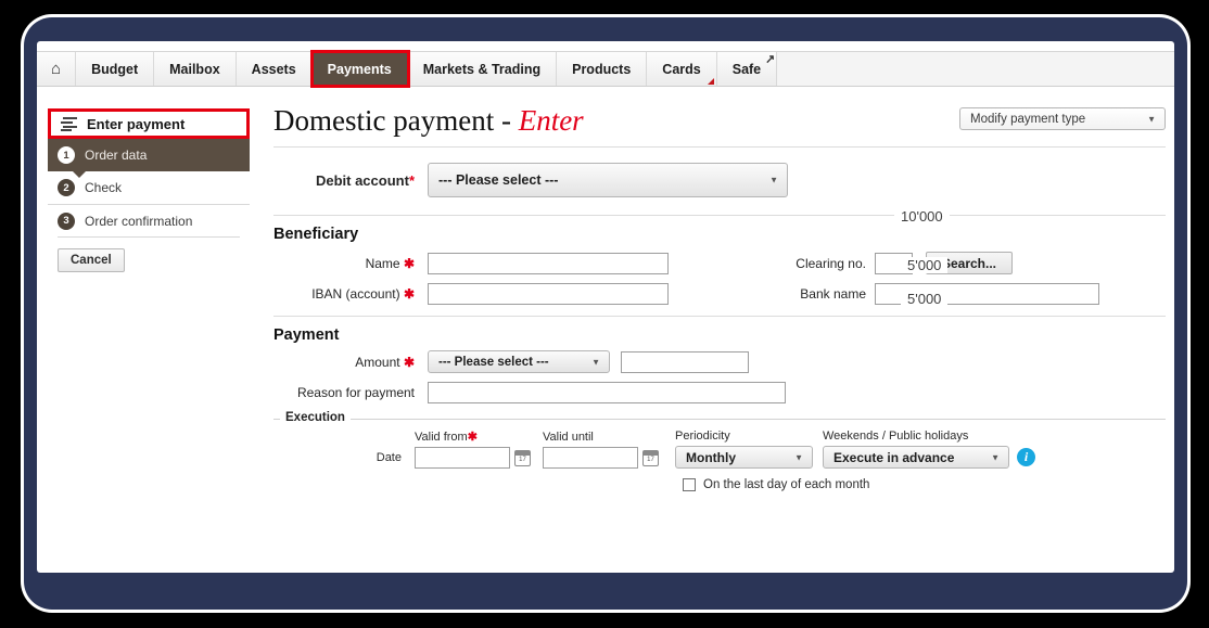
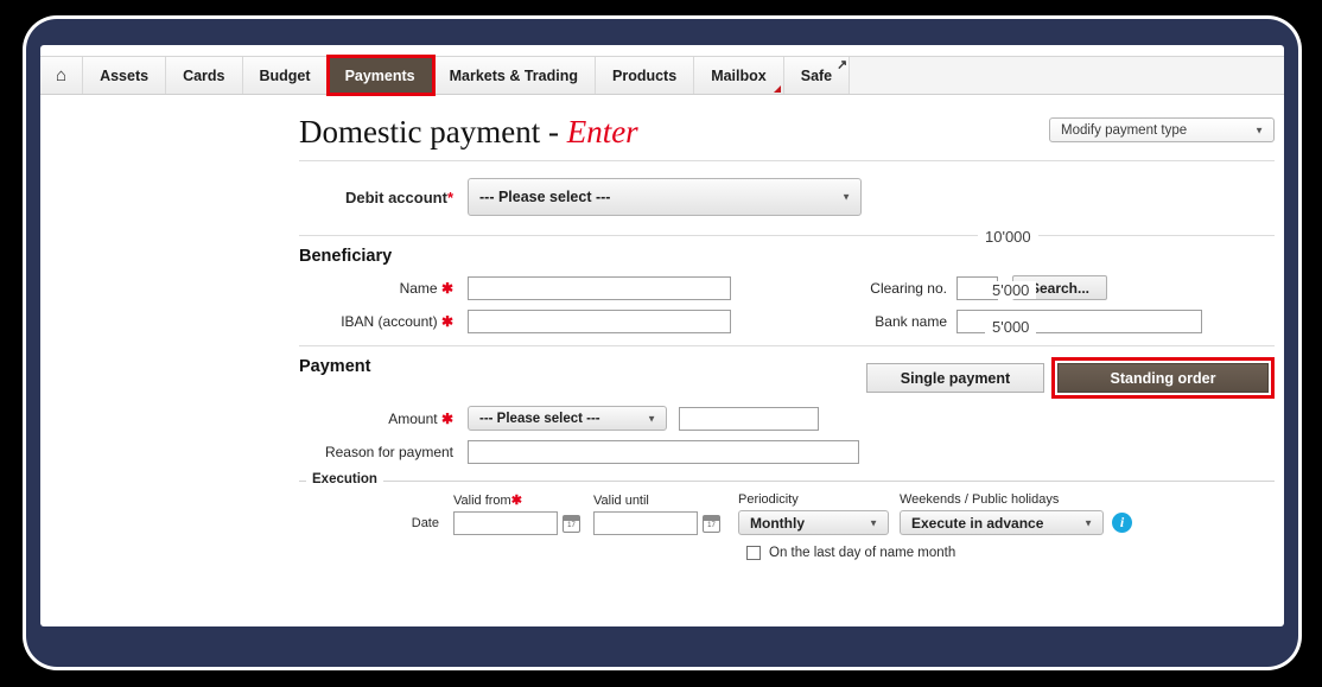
  ⌂
- Budget
+ Assets
- Mailbox
+ Cards
- Assets
+ Budget
  Payments
  Markets & Trading
  Products
- Cards
+ Mailbox
  Safe
- Enter payment
- 1
- Order data
- 2
- Check
- 3
- Order confirmation
- Cancel
  Domestic payment - Enter
  Modify payment type
  ▼
  Debit account*
  --- Please select ---
  ▼
  Beneficiary
  Name ✱
  Clearing no.
  earch...
  IBAN (account) ✱
  Bank name
  10'000
  5'000
  5'000
  Payment
+ Single payment
+ Standing order
  Amount ✱
  --- Please select ---
  ▼
  Reason for payment
  Execution
  Date
  Valid from✱
  Valid until
  Periodicity
  Monthly
  ▼
  Weekends / Public holidays
  Execute in advance
  ▼
  i
- On the last day of each month
+ On the last day of name month
